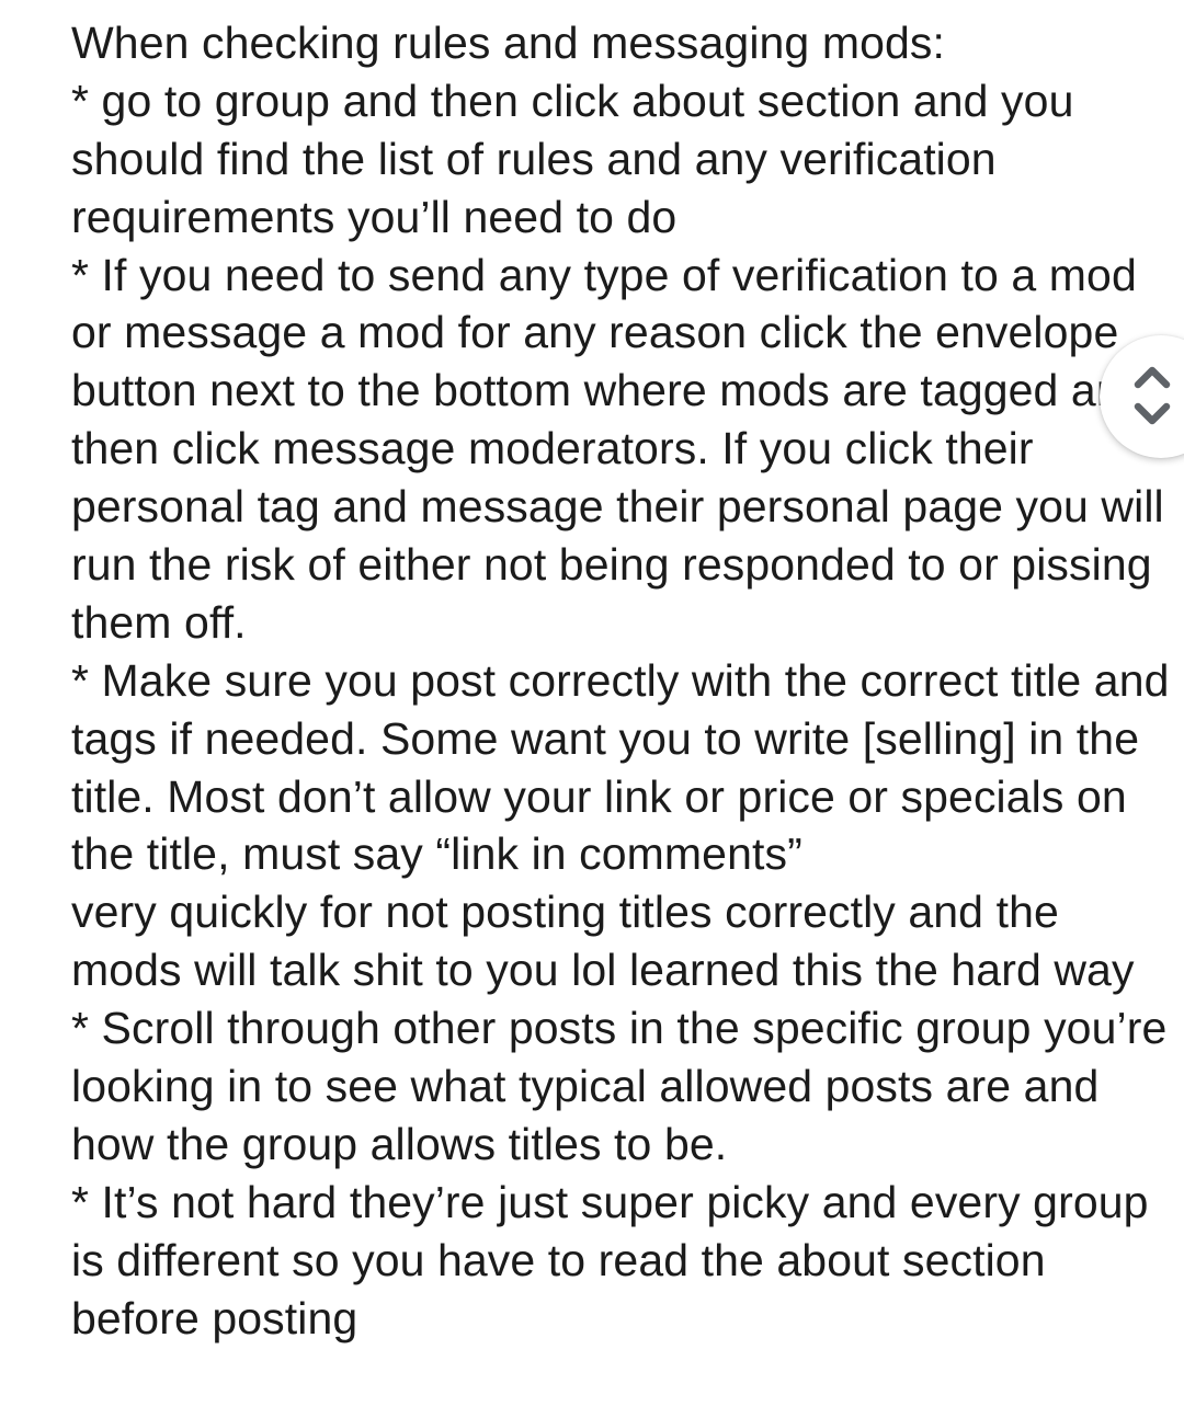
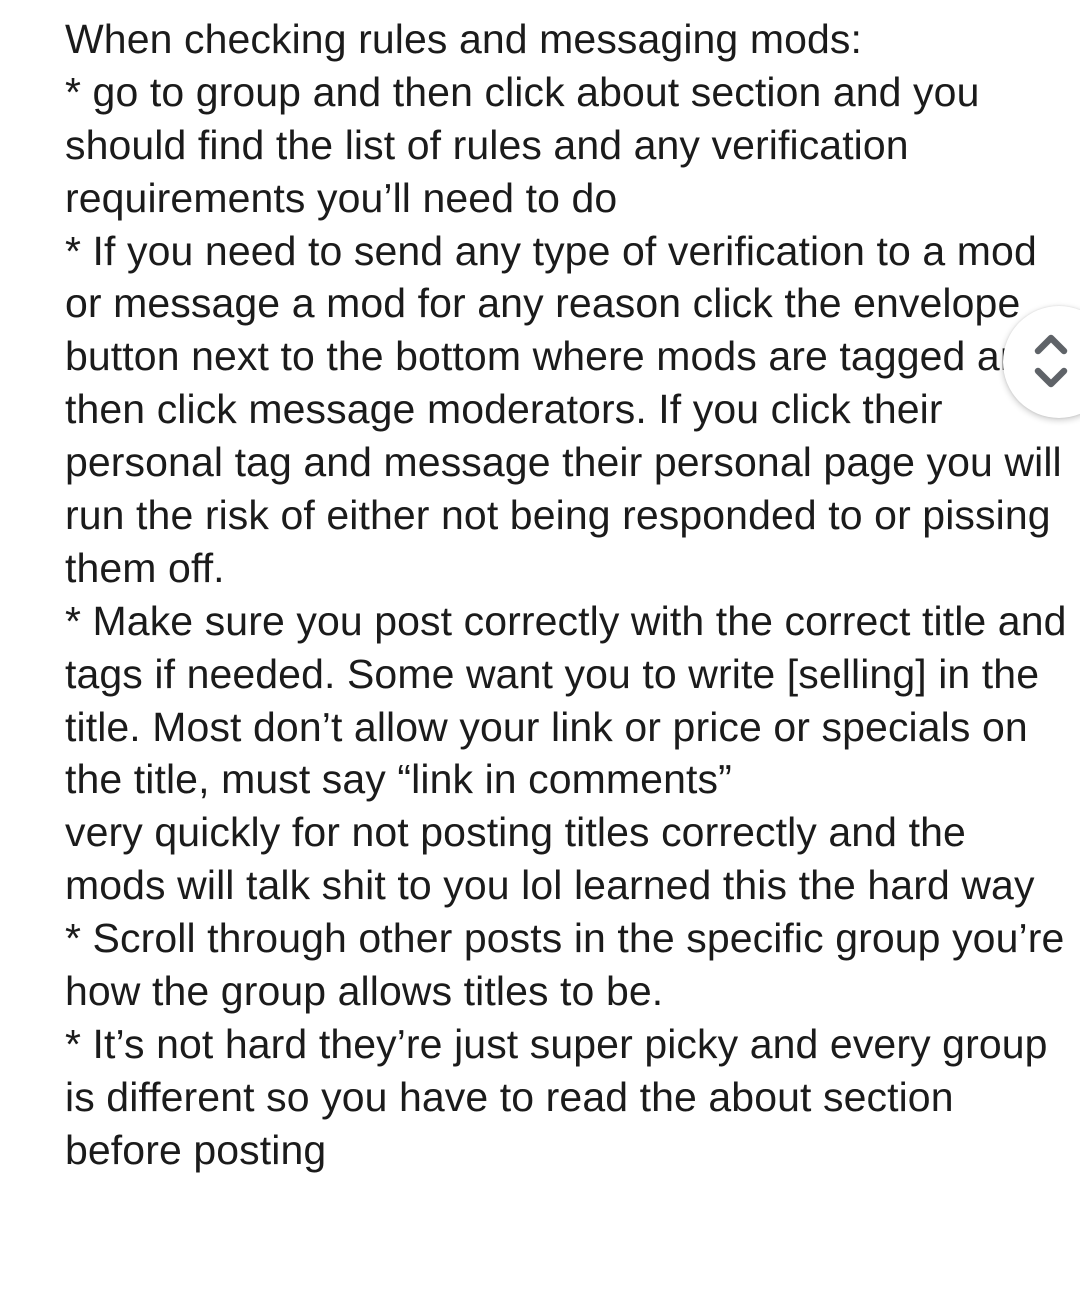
  When checking rules and messaging mods:
  * go to group and then click about section and you
  should find the list of rules and any verification
  requirements you’ll need to do
  * If you need to send any type of verification to a mod
  or message a mod for any reason click the envelope
  button next to the bottom where mods are tagged a
  then click message moderators. If you click their
  personal tag and message their personal page you will
  run the risk of either not being responded to or pissing
  them off.
  * Make sure you post correctly with the correct title and
  tags if needed. Some want you to write [selling] in the
  title. Most don’t allow your link or price or specials on
  the title, must say “link in comments”
  very quickly for not posting titles correctly and the
  mods will talk shit to you lol learned this the hard way
  * Scroll through other posts in the specific group you’re
- looking in to see what typical allowed posts are and
  how the group allows titles to be.
  * It’s not hard they’re just super picky and every group
  is different so you have to read the about section
  before posting
